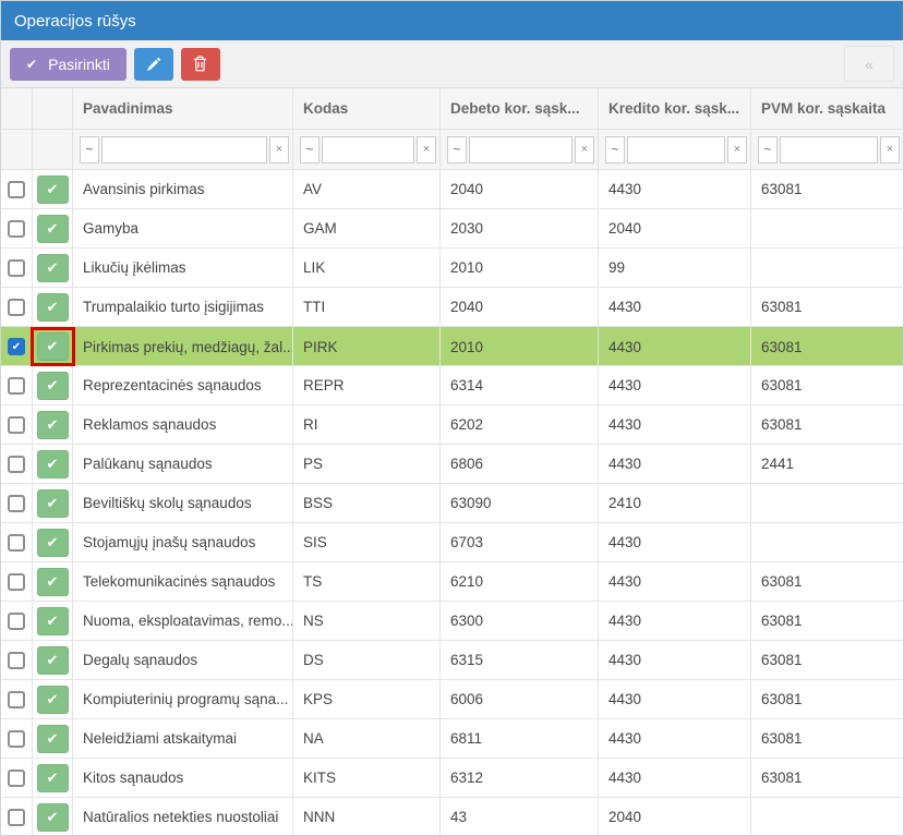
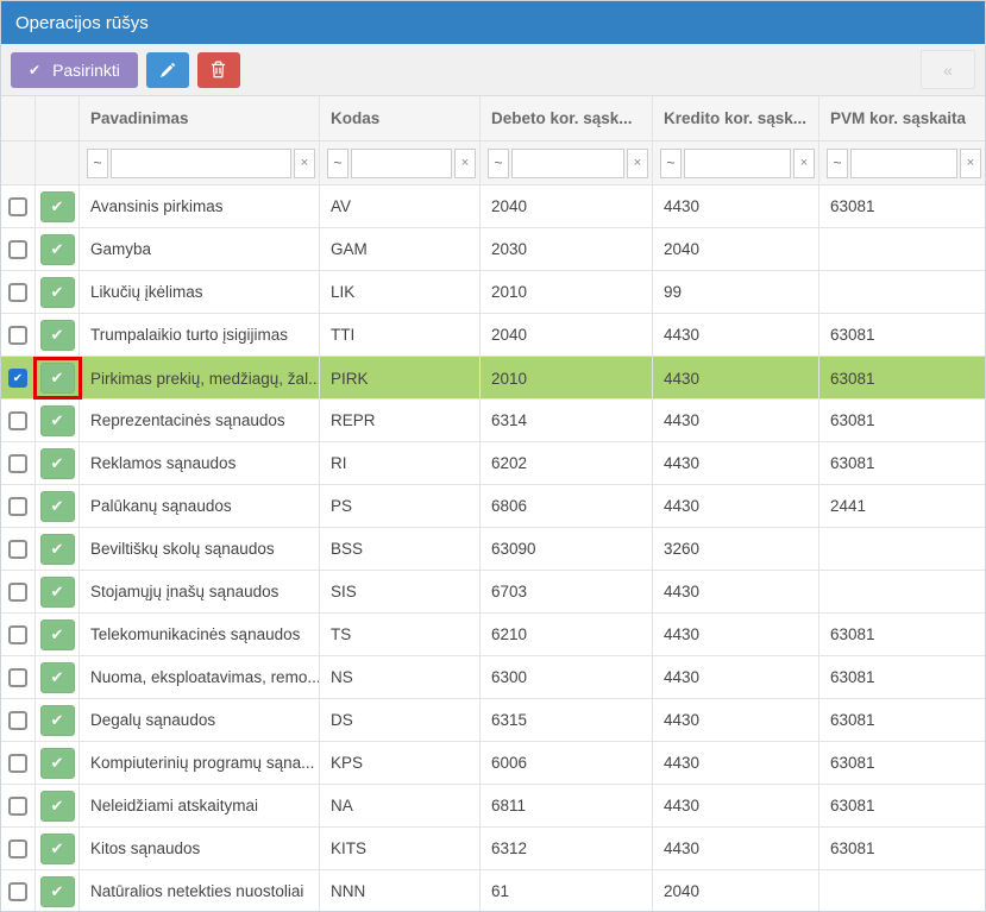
  Operacijos rūšys
  ✔
  Pasirinkti
  «
  Pavadinimas
  Kodas
  Debeto kor. sąsk...
  Kredito kor. sąsk...
  PVM kor. sąskaita
  ~
  ×
  ~
  ×
  ~
  ×
  ~
  ×
  ~
  ×
  ✔
  Avansinis pirkimas
  AV
  2040
  4430
  63081
  ✔
  Gamyba
  GAM
  2030
  2040
  ✔
  Likučių įkėlimas
  LIK
  2010
  99
  ✔
  Trumpalaikio turto įsigijimas
  TTI
  2040
  4430
  63081
  ✔
  ✔
  Pirkimas prekių, medžiagų, žal...
  PIRK
  2010
  4430
  63081
  ✔
  Reprezentacinės sąnaudos
  REPR
  6314
  4430
  63081
  ✔
  Reklamos sąnaudos
  RI
  6202
  4430
  63081
  ✔
  Palūkanų sąnaudos
  PS
  6806
  4430
  2441
  ✔
  Beviltiškų skolų sąnaudos
  BSS
  63090
- 2410
+ 3260
  ✔
  Stojamųjų įnašų sąnaudos
  SIS
  6703
  4430
  ✔
  Telekomunikacinės sąnaudos
  TS
  6210
  4430
  63081
  ✔
  Nuoma, eksploatavimas, remo...
  NS
  6300
  4430
  63081
  ✔
  Degalų sąnaudos
  DS
  6315
  4430
  63081
  ✔
  Kompiuterinių programų sąna...
  KPS
  6006
  4430
  63081
  ✔
  Neleidžiami atskaitymai
  NA
  6811
  4430
  63081
  ✔
  Kitos sąnaudos
  KITS
  6312
  4430
  63081
  ✔
  Natūralios netekties nuostoliai
  NNN
- 43
+ 61
  2040
